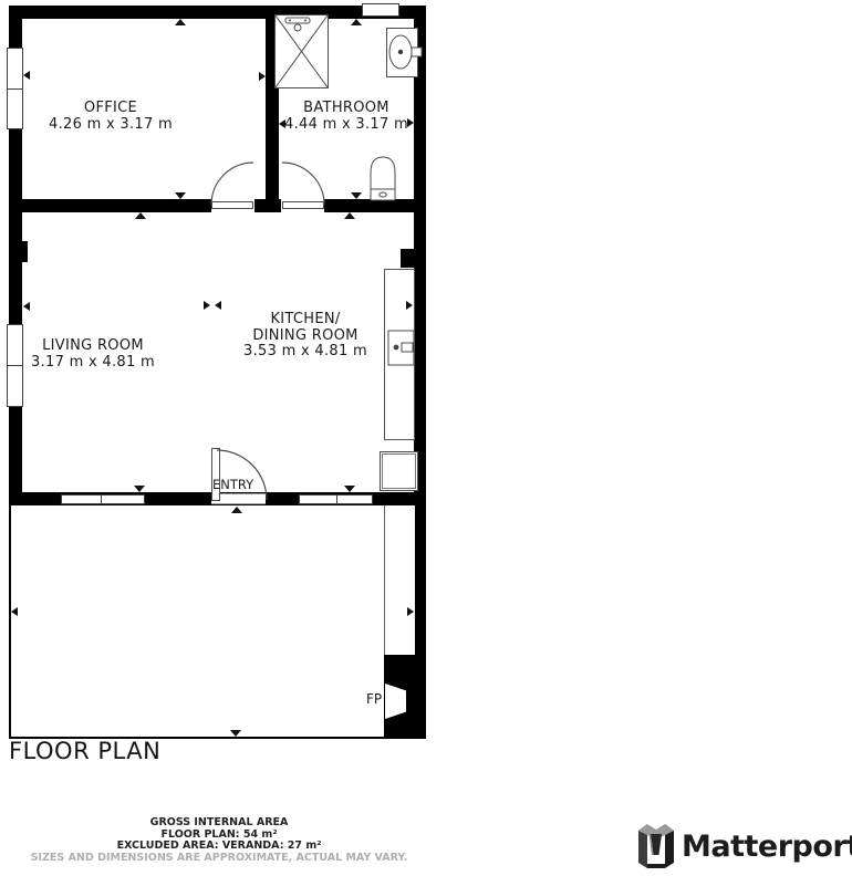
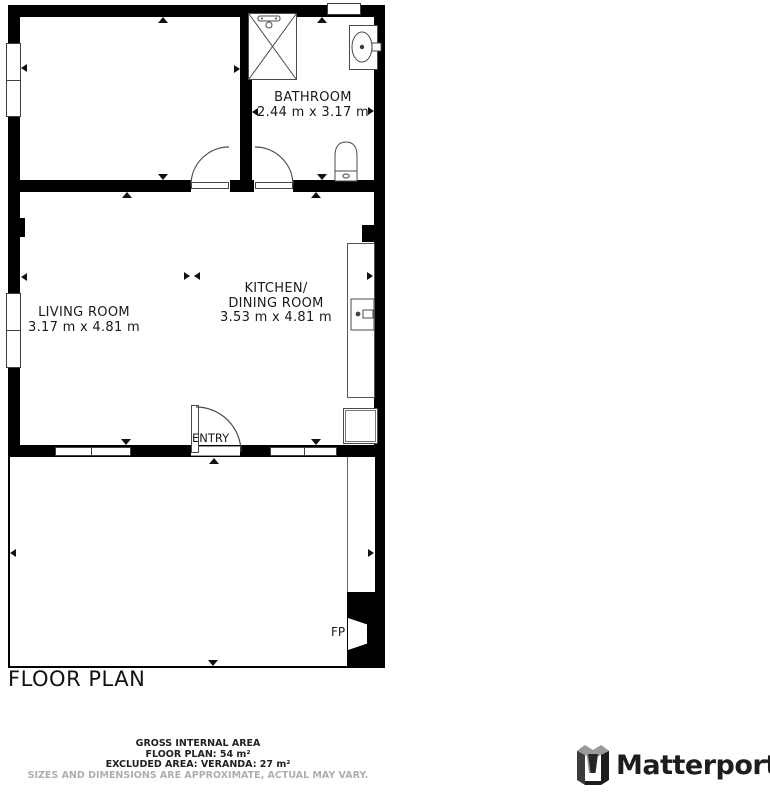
- OFFICE
- 4.26 m x 3.17 m
  BATHROOM
- 4.44 m x 3.17 m
+ 2.44 m x 3.17 m
  LIVING ROOM
  3.17 m x 4.81 m
  KITCHEN/
  DINING ROOM
  3.53 m x 4.81 m
  ENTRY
  FP
  FLOOR PLAN
  GROSS INTERNAL AREA
  FLOOR PLAN: 54 m²
  EXCLUDED AREA: VERANDA: 27 m²
  SIZES AND DIMENSIONS ARE APPROXIMATE, ACTUAL MAY VARY.
  Matterpor
